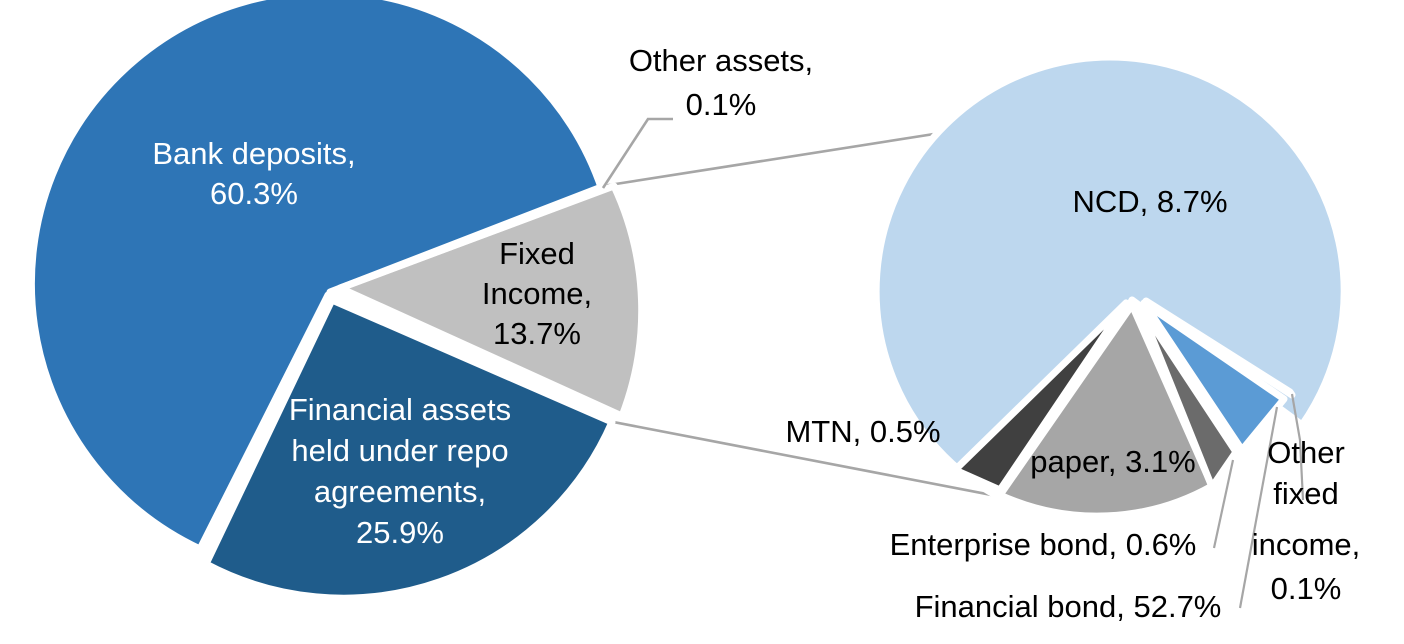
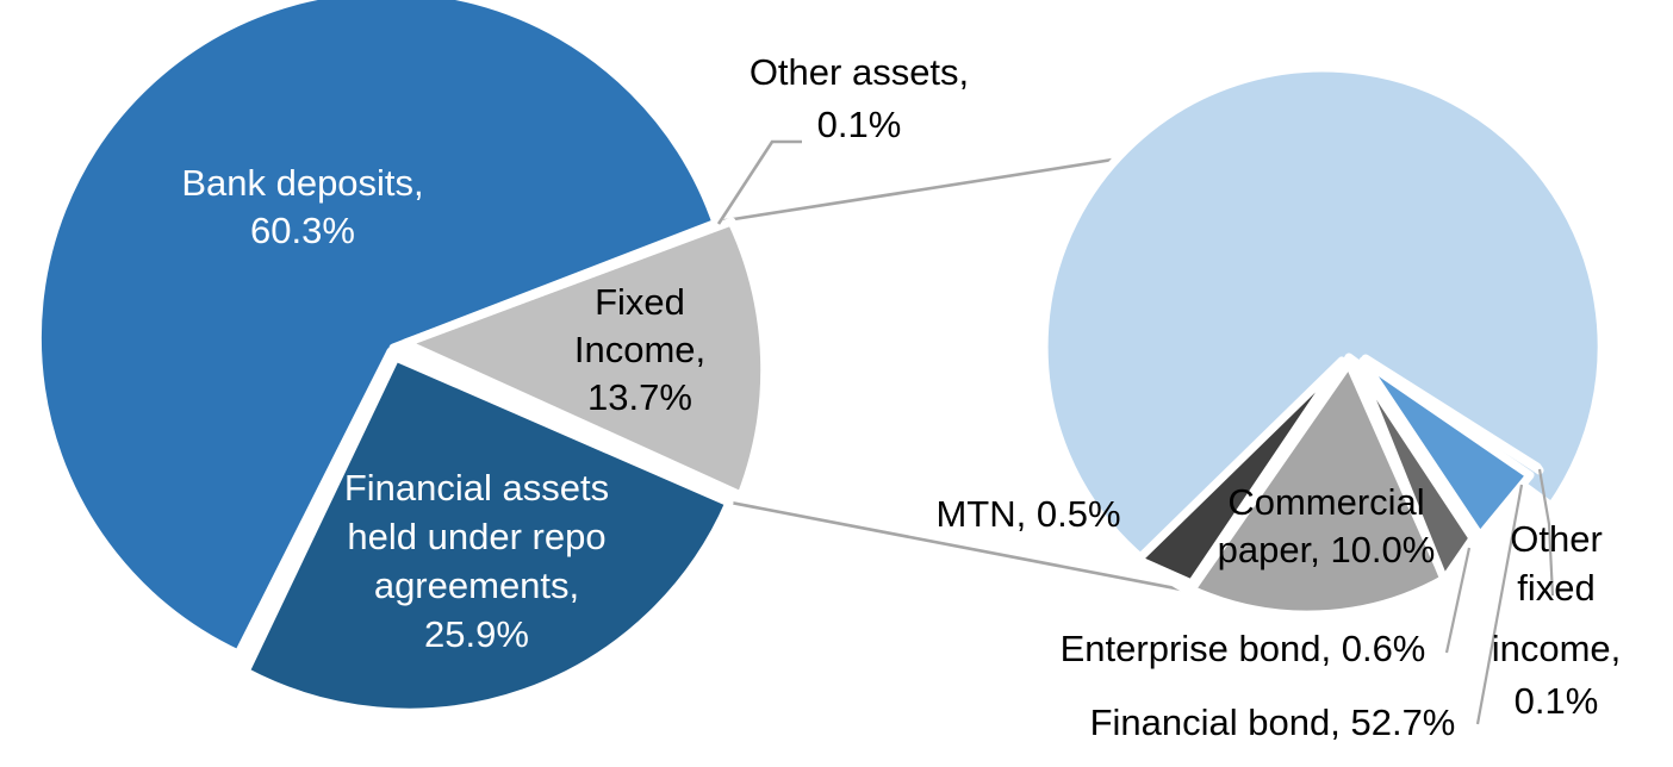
  Bank deposits,
  60.3%
  Fixed
  Income,
  13.7%
  Other assets,
  0.1%
  Financial assets
  held under repo
  agreements,
  25.9%
- NCD, 8.7%
  MTN, 0.5%
+ Commercial
- paper, 3.1%
+ paper, 10.0%
  Enterprise bond, 0.6%
  Financial bond, 52.7%
  Other
  fixed
  income,
  0.1%
